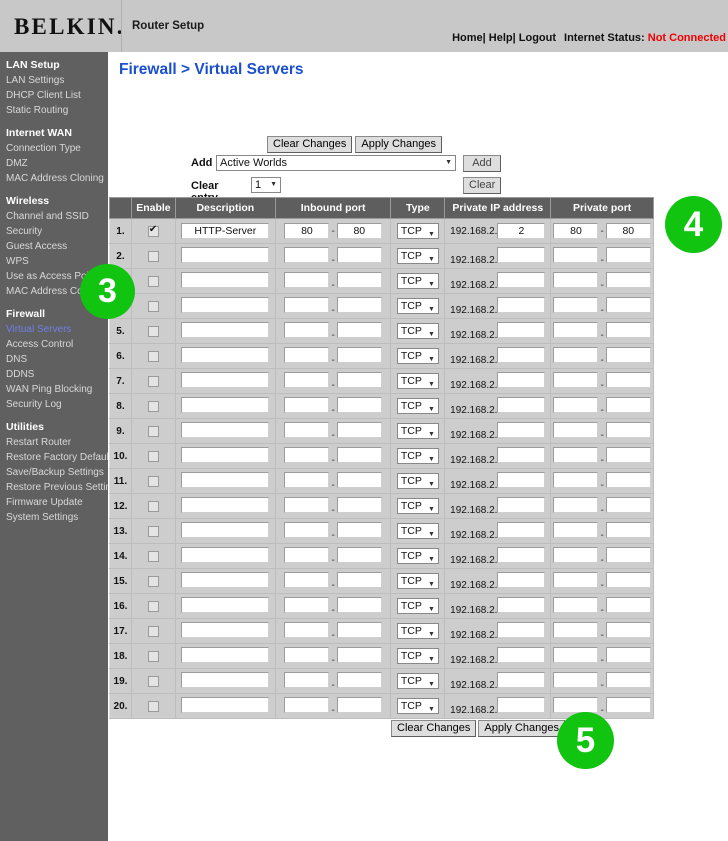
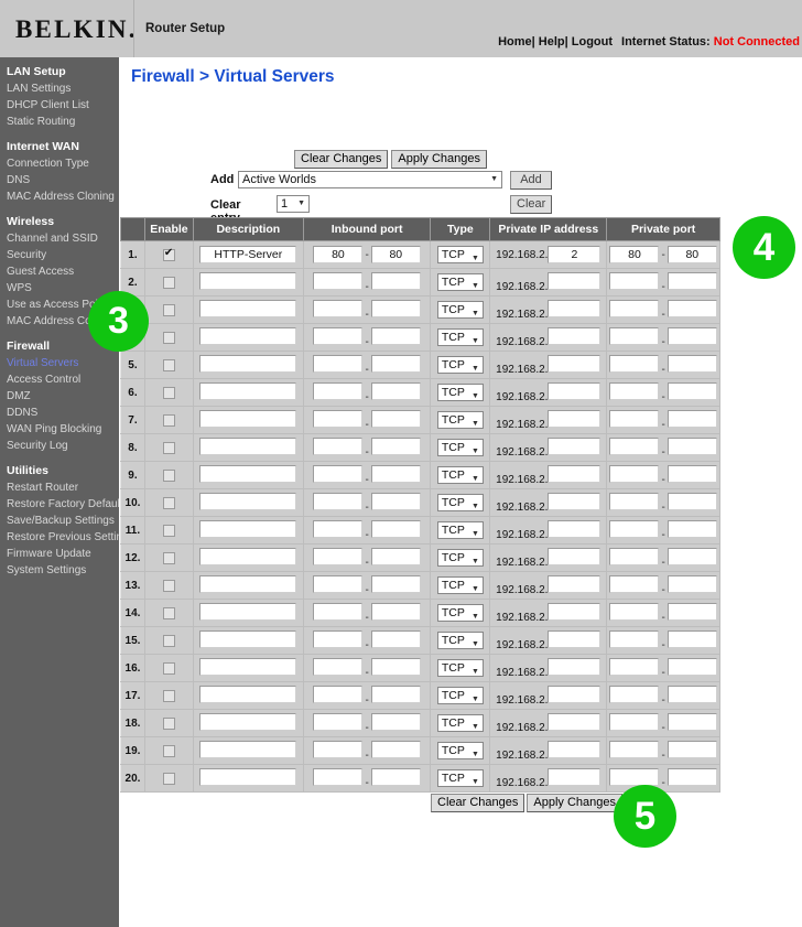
  BELKIN.
  Router Setup
  Home| Help| Logout Internet Status: Not Connected
  LAN Setup
  LAN Settings
  DHCP Client List
  Static Routing
  Internet WAN
  Connection Type
- DMZ
+ DNS
  MAC Address Cloning
  Wireless
  Channel and SSID
  Security
  Guest Access
  WPS
  Use as Access P
  Firewall
  Virtual Servers
  Access Control
- DNS
+ DMZ
  DDNS
  WAN Ping Blocking
  Security Log
  Utilities
  Restart Router
  Restore Factory Defau
  Save/Backup Settings
  Restore Previous Setti
  Firmware Update
  System Settings
  Firewall > Virtual Servers
  Clear Changes Apply Changes
  Add
  Active Worlds
  Add
  1
  Clear
  	Enable	Description	Inbound port	Type	Private IP address	Private port
  1.		HTTP-Server	80 - 80	TCP	192.168.2. 2	80 - 80
  2.			-	TCP	192.168.2.	-
  			-	TCP	192.168.2.	-
  			-	TCP	192.168.2.	-
  5.			-	TCP	192.168.2.	-
  6.			-	TCP	192.168.2.	-
  7.			-	TCP	192.168.2.	-
  8.			-	TCP	192.168.2.	-
  9.			-	TCP	192.168.2.	-
  10.			-	TCP	192.168.2.	-
  11.			-	TCP	192.168.2.	-
  12.			-	TCP	192.168.2.	-
  13.			-	TCP	192.168.2.	-
  14.			-	TCP	192.168.2.	-
  15.			-	TCP	192.168.2.	-
  16.			-	TCP	192.168.2.	-
  17.			-	TCP	192.168.2.	-
  18.			-	TCP	192.168.2.	-
  19.			-	TCP	192.168.2.	-
  20.			-	TCP	192.168.2.	-
  Clear Changes Apply Changes
  3
  4
  5
